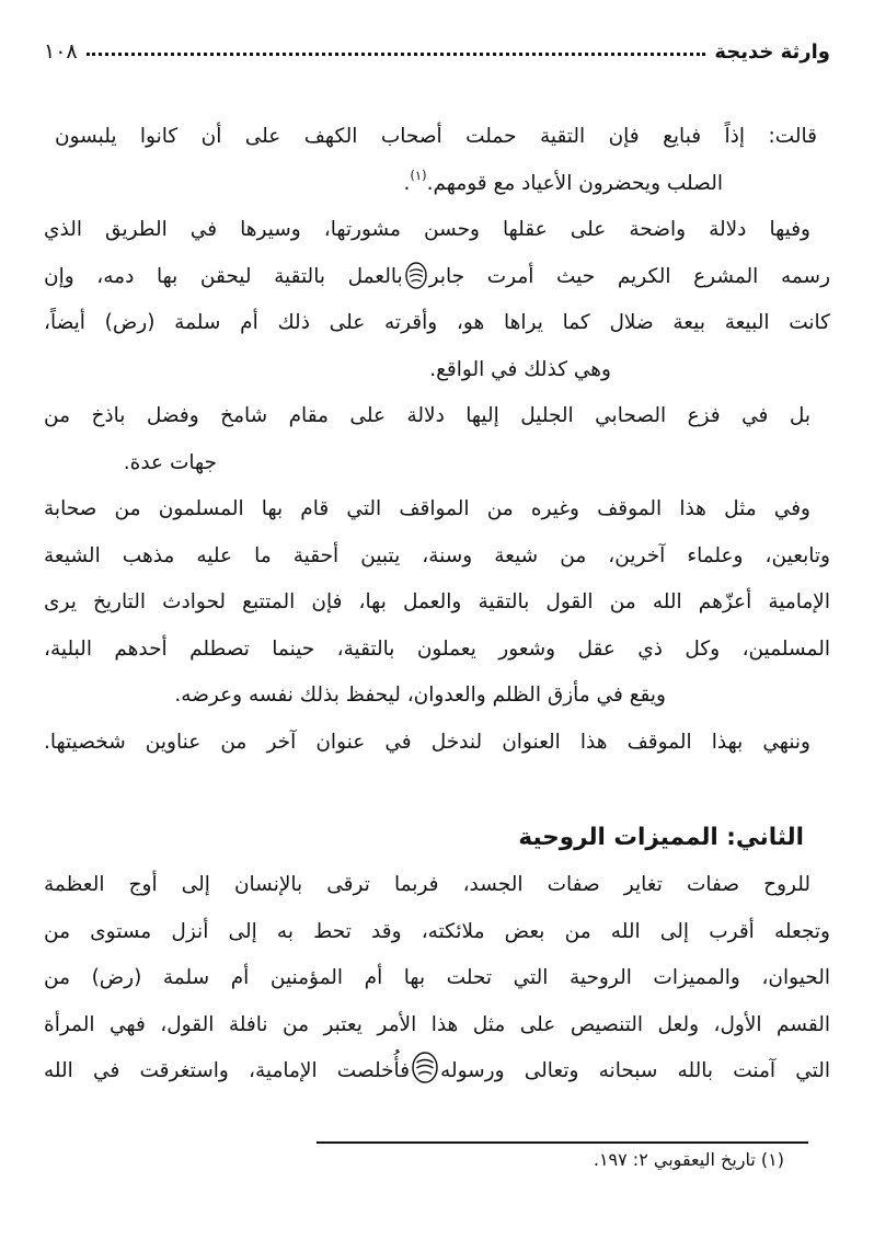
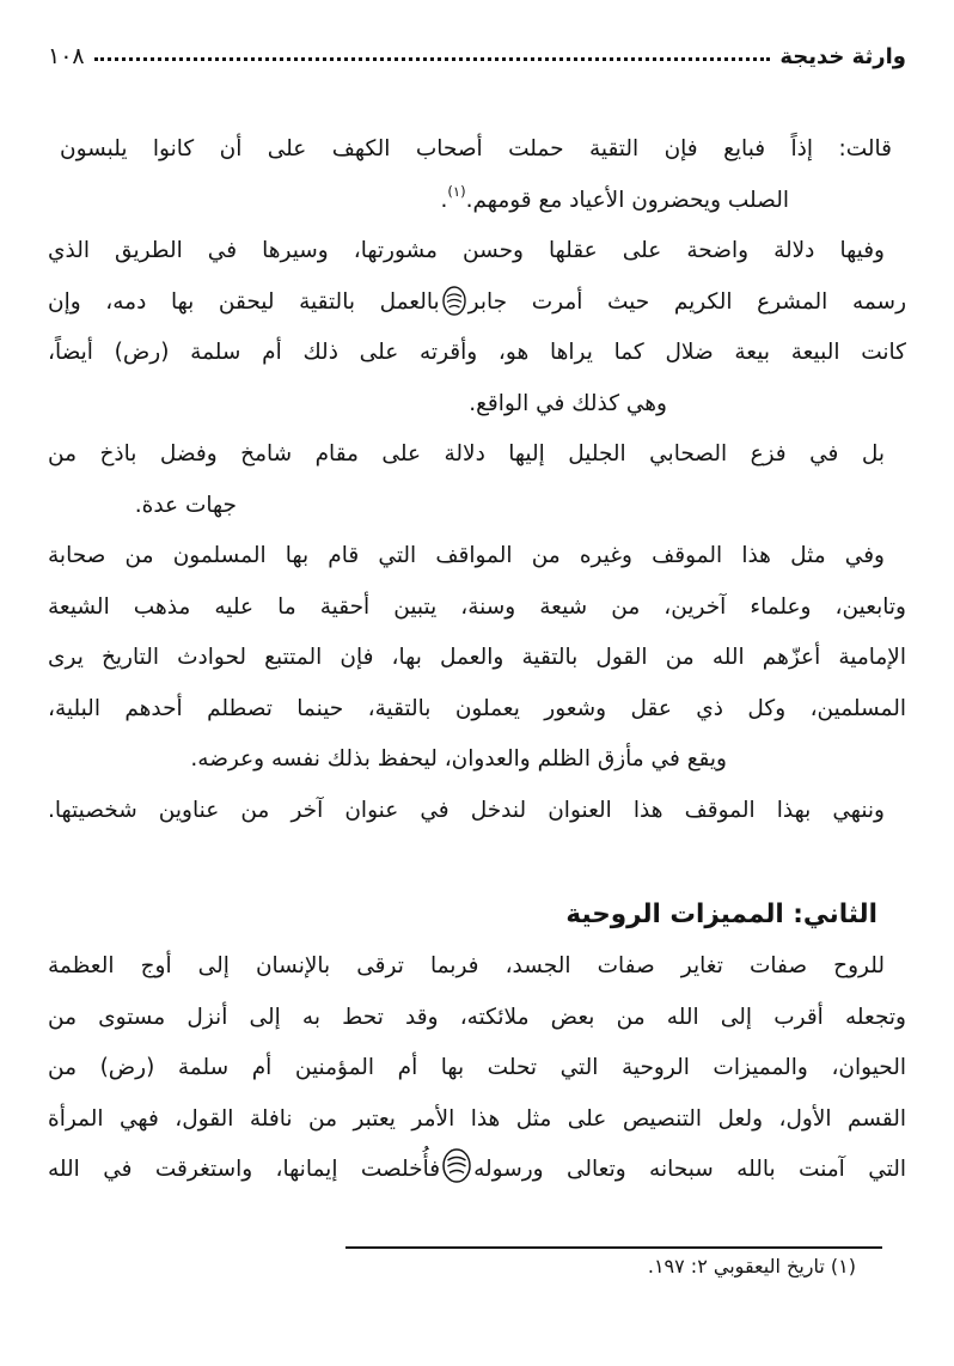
  وارثة خديجة
  ١٠٨
  قالت: إذاً فبايع فإن التقية حملت أصحاب الكهف على أن كانوا يلبسون
  الصلب ويحضرون الأعياد مع قومهم.(١).
  وفيها دلالة واضحة على عقلها وحسن مشورتها، وسيرها في الطريق الذي
  رسمه المشرع الكريم حيث أمرت جابربالعمل بالتقية ليحقن بها دمه، وإن
  كانت البيعة بيعة ضلال كما يراها هو، وأقرته على ذلك أم سلمة (رض) أيضاً،
  وهي كذلك في الواقع.
  بل في فزع الصحابي الجليل إليها دلالة على مقام شامخ وفضل باذخ من
  جهات عدة.
  وفي مثل هذا الموقف وغيره من المواقف التي قام بها المسلمون من صحابة
  وتابعين، وعلماء آخرين، من شيعة وسنة، يتبين أحقية ما عليه مذهب الشيعة
  الإمامية أعزّهم الله من القول بالتقية والعمل بها، فإن المتتبع لحوادث التاريخ يرى
  المسلمين، وكل ذي عقل وشعور يعملون بالتقية، حينما تصطلم أحدهم البلية،
  ويقع في مأزق الظلم والعدوان، ليحفظ بذلك نفسه وعرضه.
  وننهي بهذا الموقف هذا العنوان لندخل في عنوان آخر من عناوين شخصيتها.
  الثاني: المميزات الروحية
  للروح صفات تغاير صفات الجسد، فربما ترقى بالإنسان إلى أوج العظمة
  وتجعله أقرب إلى الله من بعض ملائكته، وقد تحط به إلى أنزل مستوى من
  الحيوان، والمميزات الروحية التي تحلت بها أم المؤمنين أم سلمة (رض) من
  القسم الأول، ولعل التنصيص على مثل هذا الأمر يعتبر من نافلة القول، فهي المرأة
- التي آمنت بالله سبحانه وتعالى ورسولهفأُخلصت الإمامية، واستغرقت في الله
+ التي آمنت بالله سبحانه وتعالى ورسولهفأُخلصت إيمانها، واستغرقت في الله
  (١) تاريخ اليعقوبي ٢: ١٩٧.
